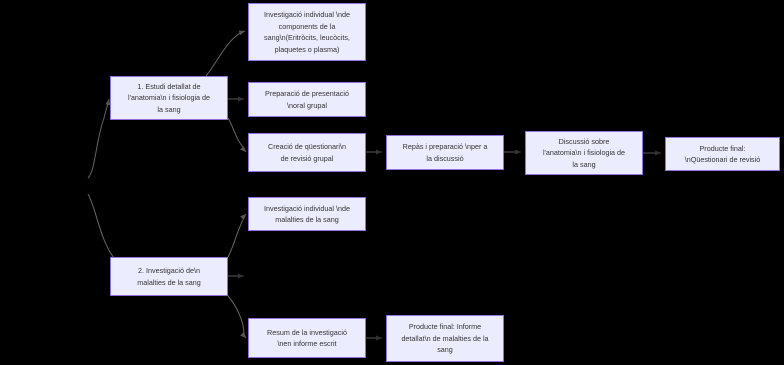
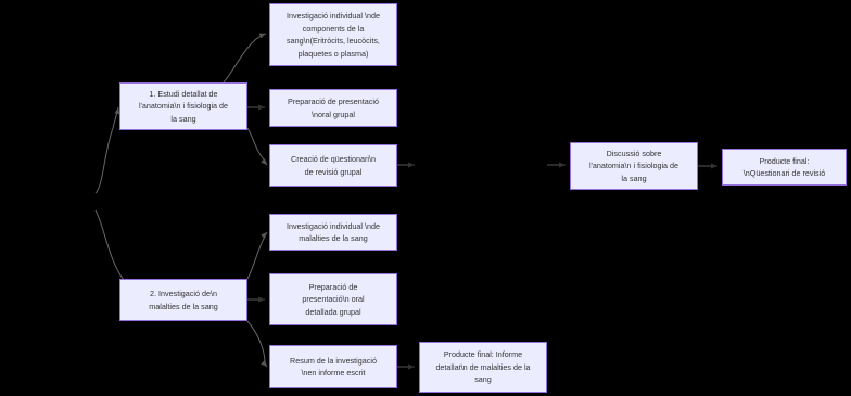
  1. Estudi detallat de
  l'anatomia\n i fisiologia de
  la sang
  2. Investigació de\n
  malalties de la sang
  Investigació individual \nde
  components de la
  sang\n(Eritròcits, leucòcits,
  plaquetes o plasma)
  Preparació de presentació
  \noral grupal
  Creació de qüestionari\n
  de revisió grupal
  Investigació individual \nde
  malalties de la sang
+ Preparació de
+ presentació\n oral
+ detallada grupal
  Resum de la investigació
  \nen informe escrit
- Repàs i preparació \nper a
- la discussió
  Discussió sobre
  l'anatomia\n i fisiologia de
  la sang
  Producte final:
  \nQüestionari de revisió
  Producte final: Informe
  detallat\n de malalties de la
  sang
